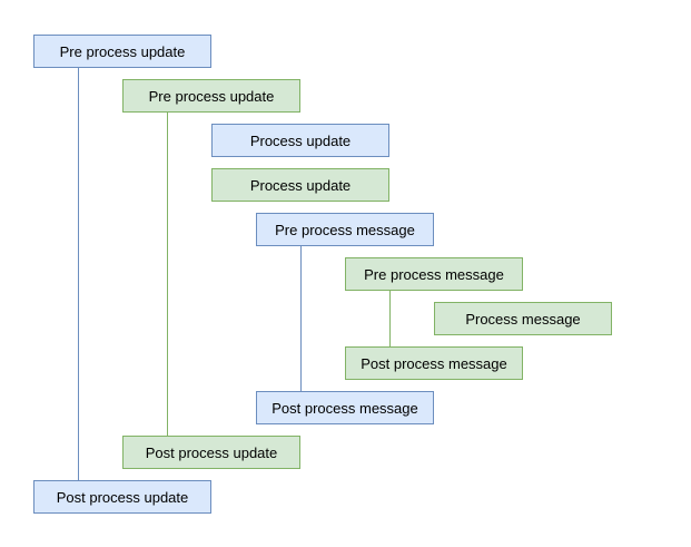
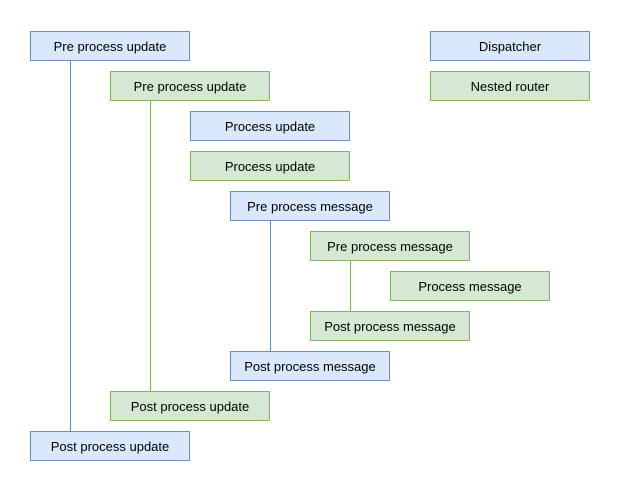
  Pre process update
  Pre process update
  Process update
  Process update
  Pre process message
  Pre process message
  Process message
  Post process message
  Post process message
  Post process update
  Post process update
+ Dispatcher
+ Nested router
